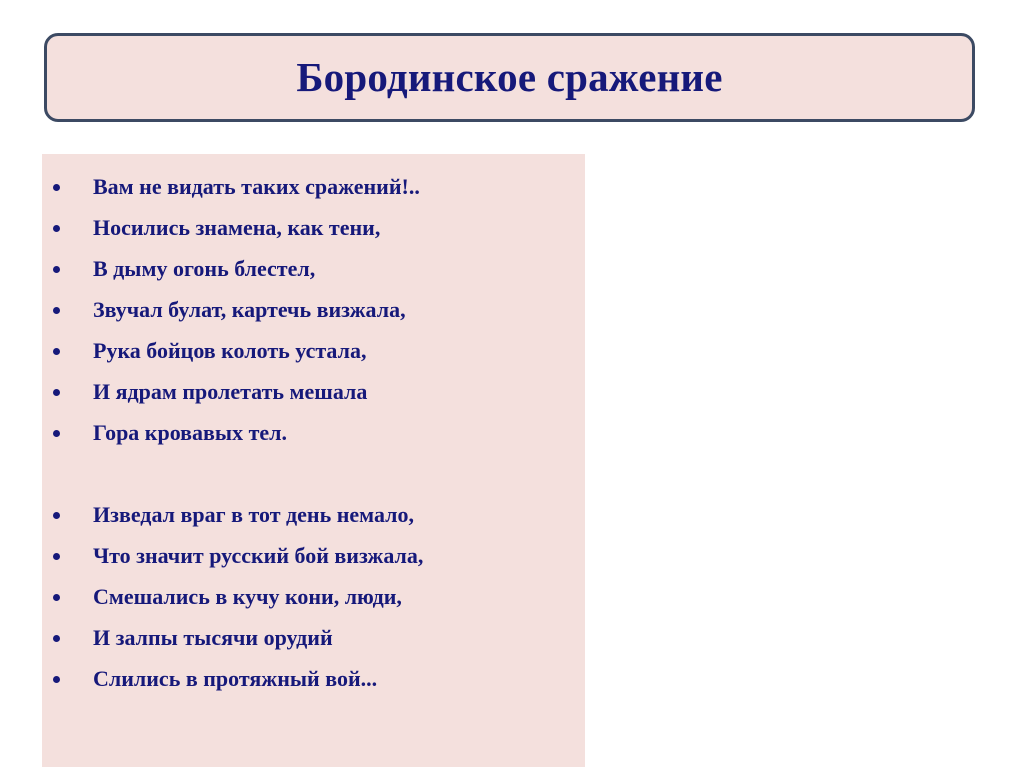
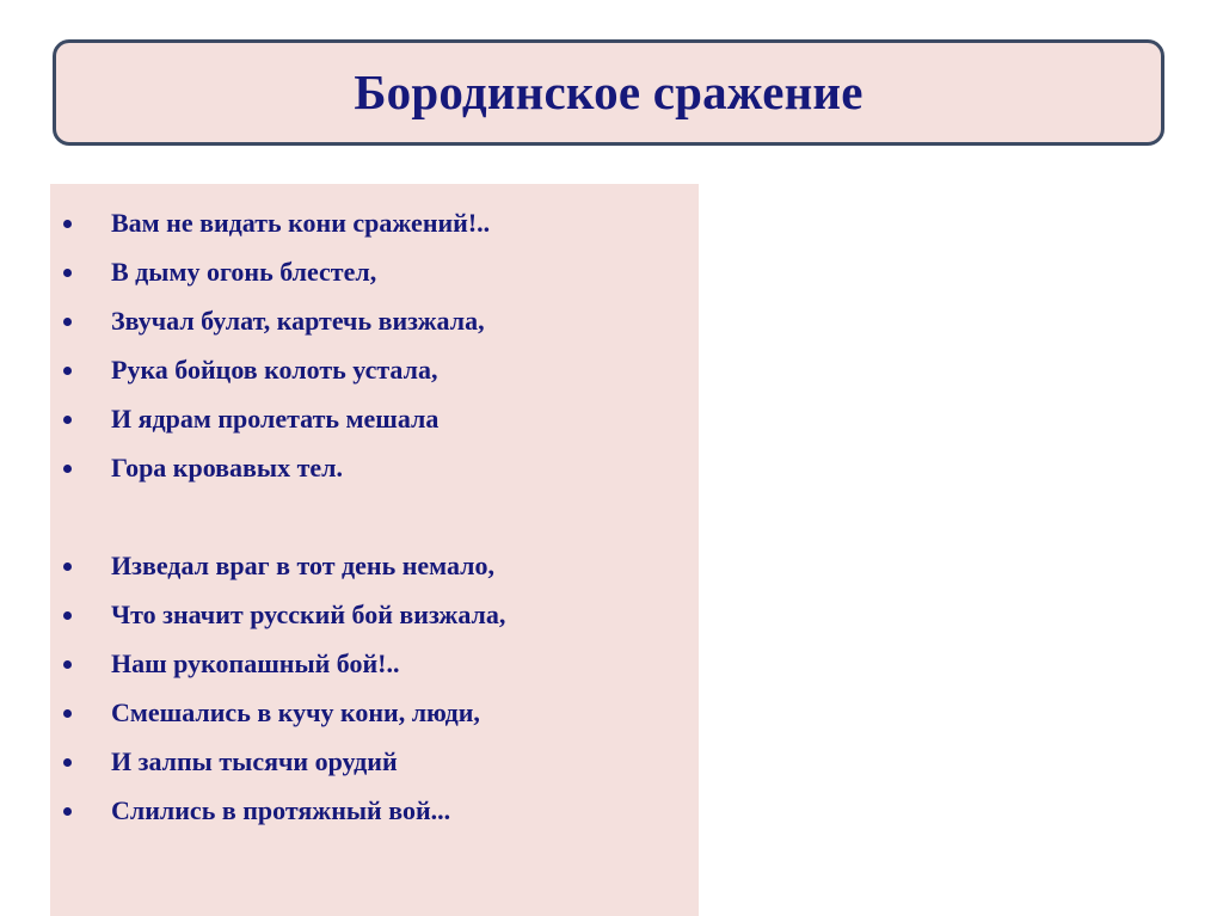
  Бородинское сражение
- Вам не видать таких сражений!..
+ Вам не видать кони сражений!..
- Носились знамена, как тени,
  В дыму огонь блестел,
  Звучал булат, картечь визжала,
  Рука бойцов колоть устала,
  И ядрам пролетать мешала
  Гора кровавых тел.
  Изведал враг в тот день немало,
  Что значит русский бой визжала,
+ Наш рукопашный бой!..
  Смешались в кучу кони, люди,
  И залпы тысячи орудий
  Слились в протяжный вой...
